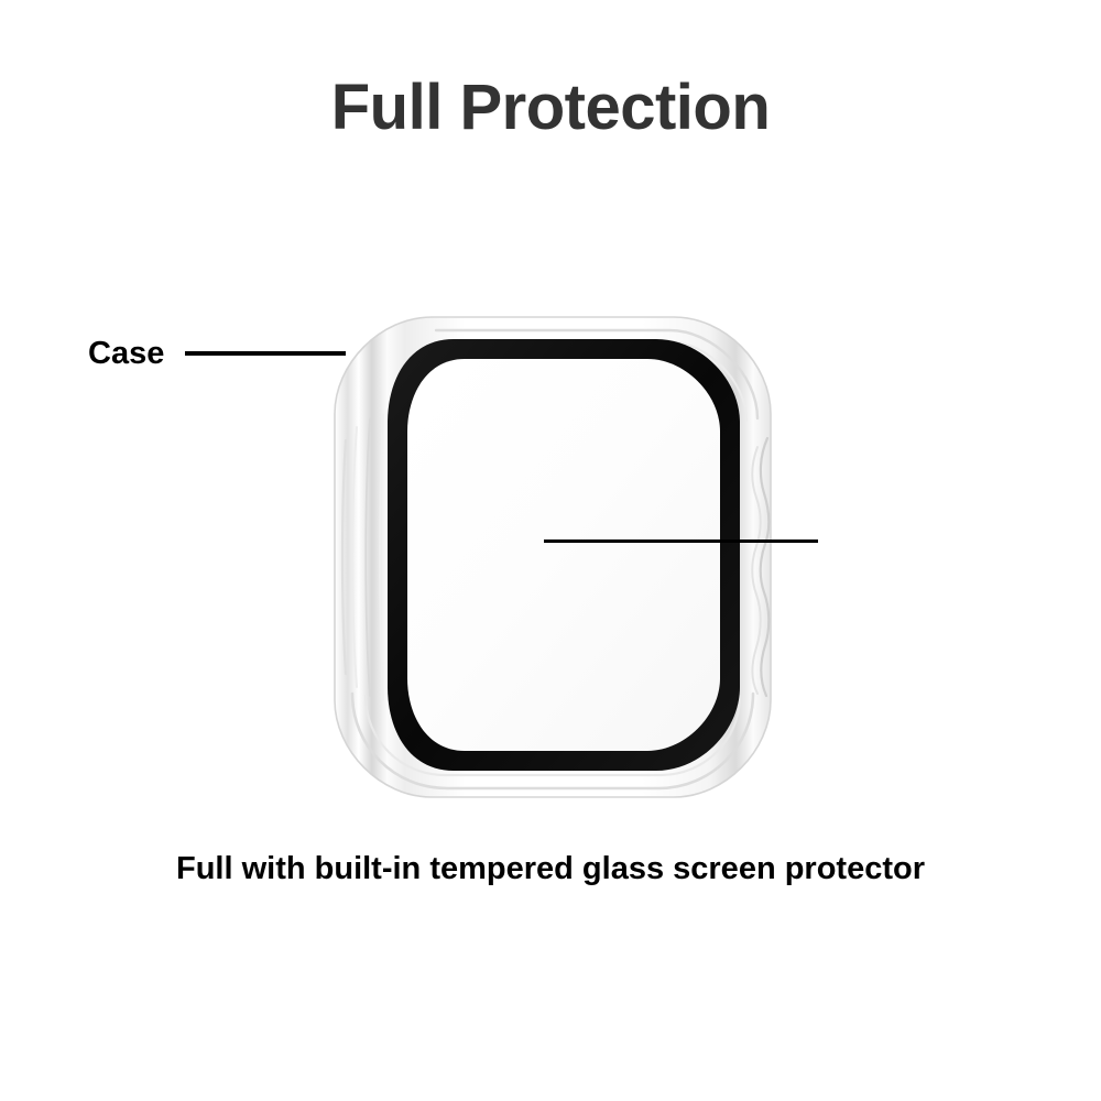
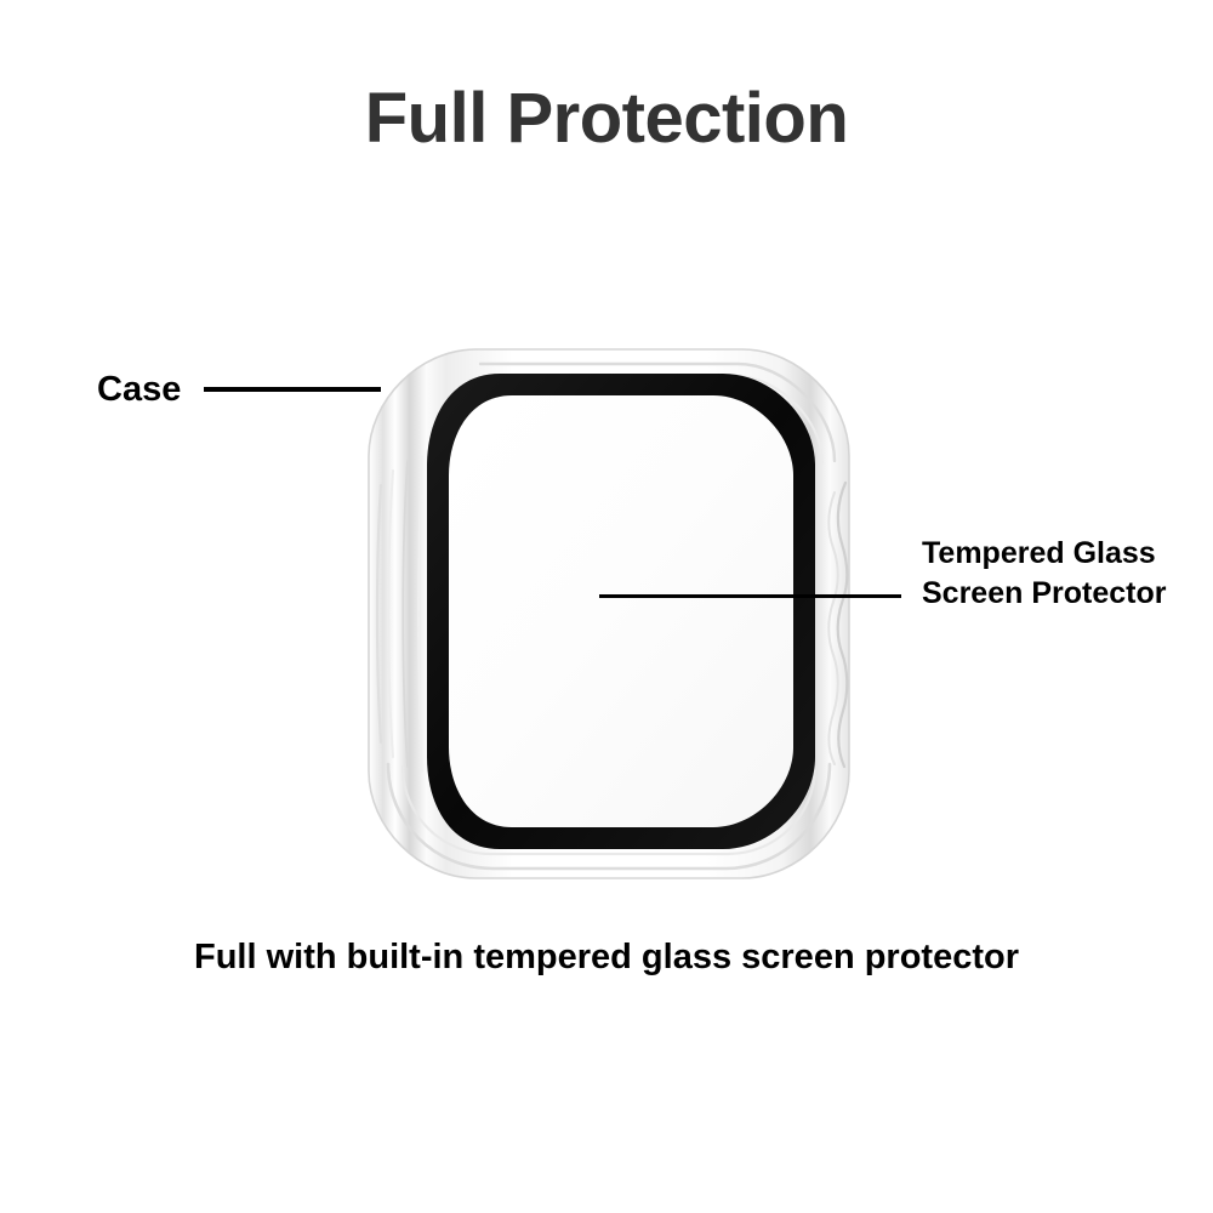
  Full Protection
  Case
+ Tempered Glass
+ Screen Protector
  Full with built-in tempered glass screen protector
